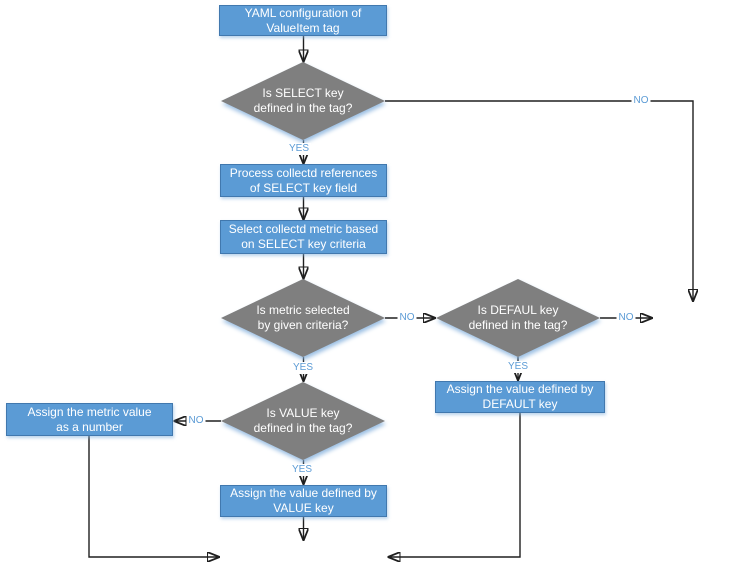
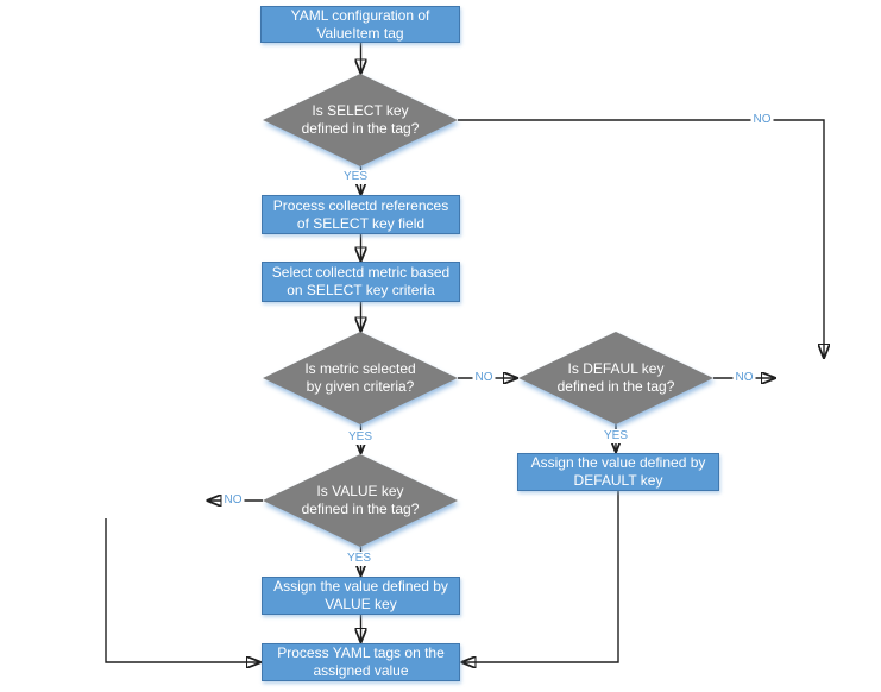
  YAML configuration of
  ValueItem tag
  Process collectd references
  of SELECT key field
  Select collectd metric based
  on SELECT key criteria
  Assign the value defined by
  DEFAULT key
- Assign the metric value
- as a number
  Assign the value defined by
  VALUE key
+ Process YAML tags on the
+ assigned value
  Is SELECT key
  defined in the tag?
  Is metric selected
  by given criteria?
  Is DEFAUL key
  defined in the tag?
  Is VALUE key
  defined in the tag?
  YES
  NO
  NO
  YES
  NO
  YES
  NO
  YES
